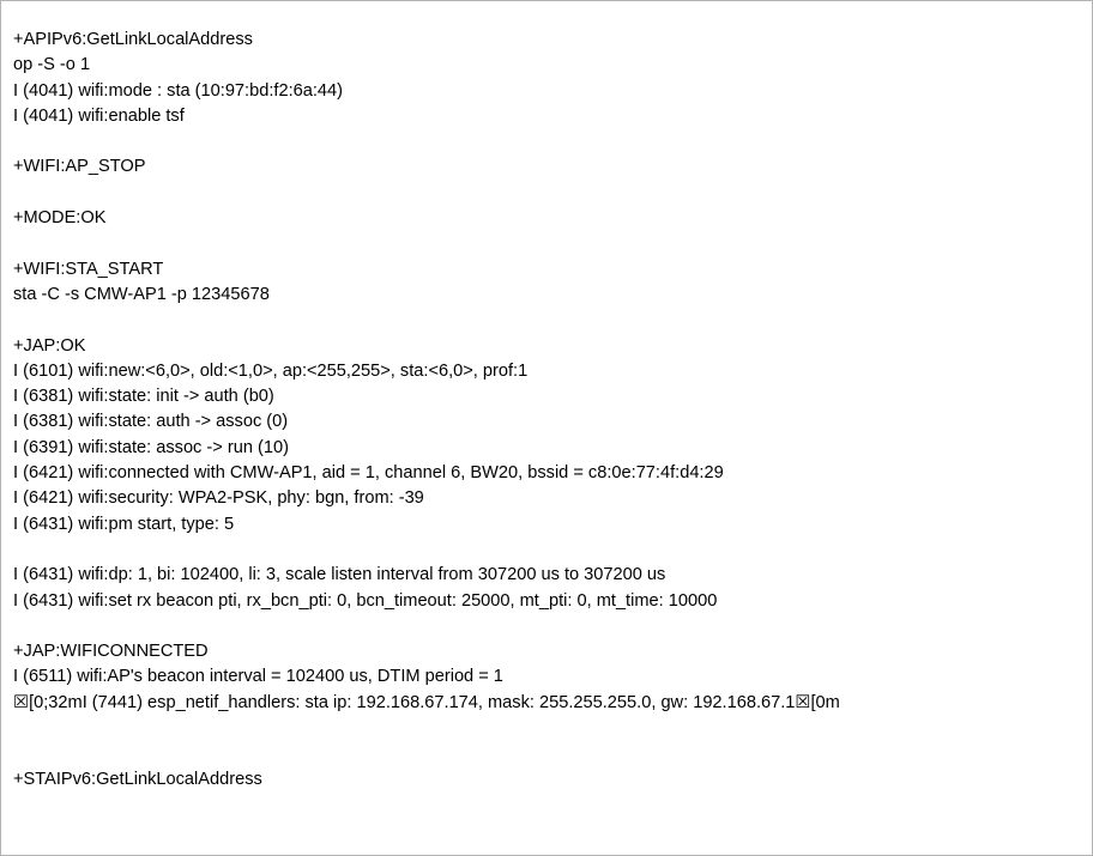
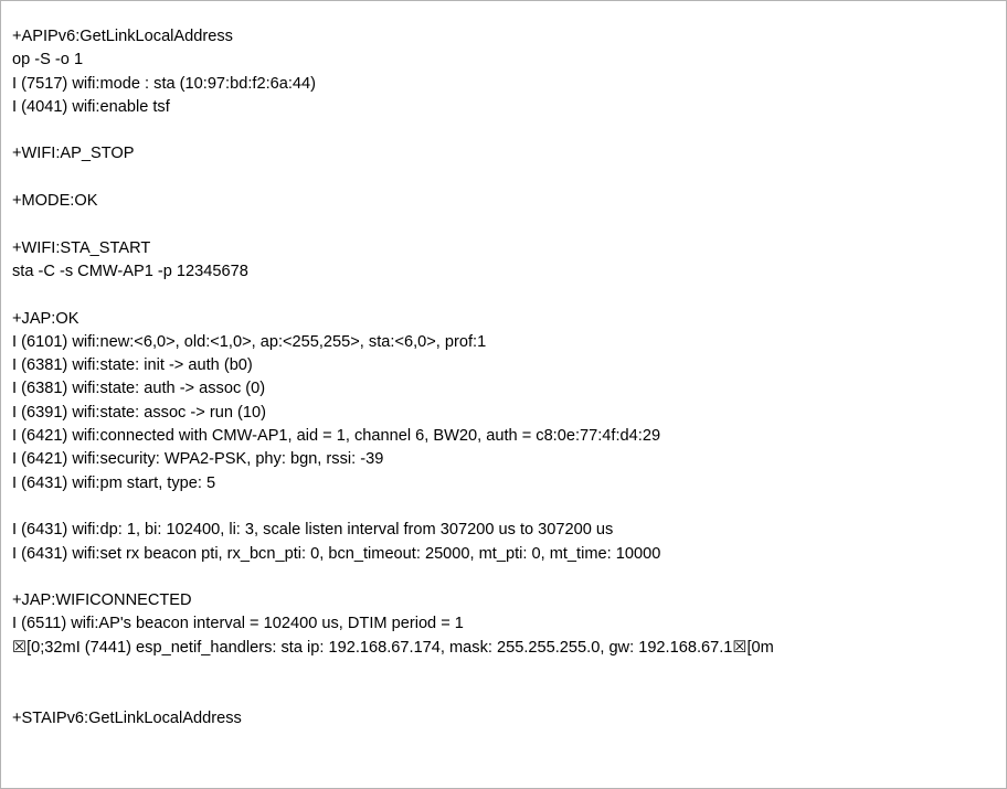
  +APIPv6:GetLinkLocalAddress
  op -S -o 1
- I (4041) wifi:mode : sta (10:97:bd:f2:6a:44)
+ I (7517) wifi:mode : sta (10:97:bd:f2:6a:44)
  I (4041) wifi:enable tsf
  +WIFI:AP_STOP
  +MODE:OK
  +WIFI:STA_START
  sta -C -s CMW-AP1 -p 12345678
  +JAP:OK
  I (6101) wifi:new:<6,0>, old:<1,0>, ap:<255,255>, sta:<6,0>, prof:1
  I (6381) wifi:state: init -> auth (b0)
  I (6381) wifi:state: auth -> assoc (0)
  I (6391) wifi:state: assoc -> run (10)
- I (6421) wifi:connected with CMW-AP1, aid = 1, channel 6, BW20, bssid = c8:0e:77:4f:d4:29
+ I (6421) wifi:connected with CMW-AP1, aid = 1, channel 6, BW20, auth = c8:0e:77:4f:d4:29
- I (6421) wifi:security: WPA2-PSK, phy: bgn, from: -39
+ I (6421) wifi:security: WPA2-PSK, phy: bgn, rssi: -39
  I (6431) wifi:pm start, type: 5
  I (6431) wifi:dp: 1, bi: 102400, li: 3, scale listen interval from 307200 us to 307200 us
  I (6431) wifi:set rx beacon pti, rx_bcn_pti: 0, bcn_timeout: 25000, mt_pti: 0, mt_time: 10000
  +JAP:WIFICONNECTED
  I (6511) wifi:AP's beacon interval = 102400 us, DTIM period = 1
  ☒[0;32mI (7441) esp_netif_handlers: sta ip: 192.168.67.174, mask: 255.255.255.0, gw: 192.168.67.1☒[0m
  +STAIPv6:GetLinkLocalAddress
